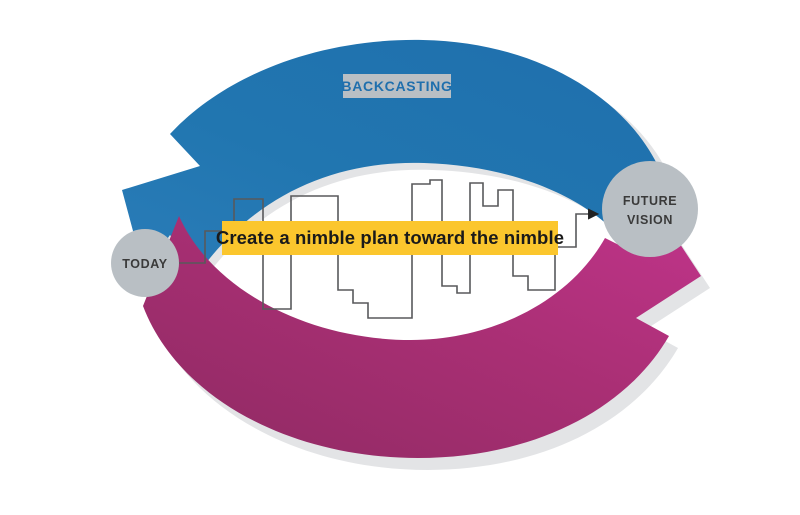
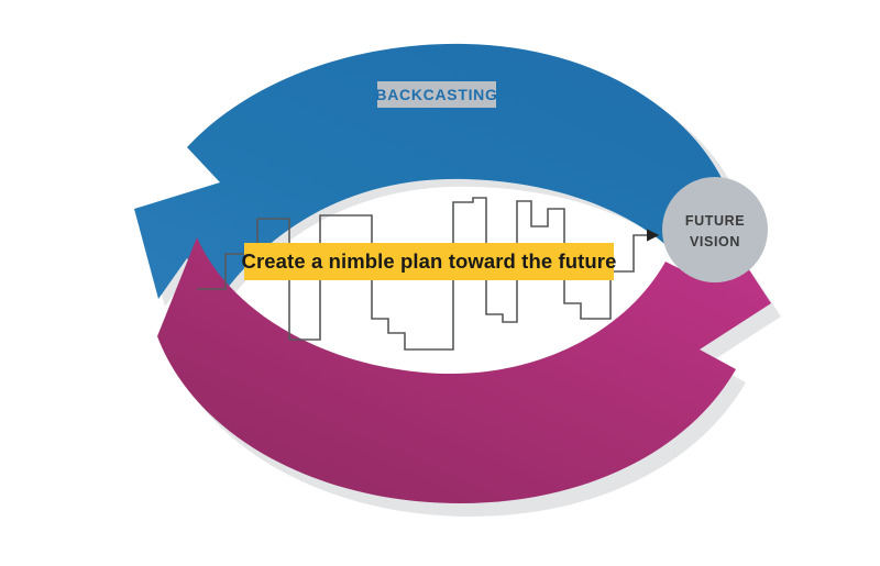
- TODAY
  FUTURE
  VISION
  BACKCASTING
- Create a nimble plan toward the nimble
+ Create a nimble plan toward the future
